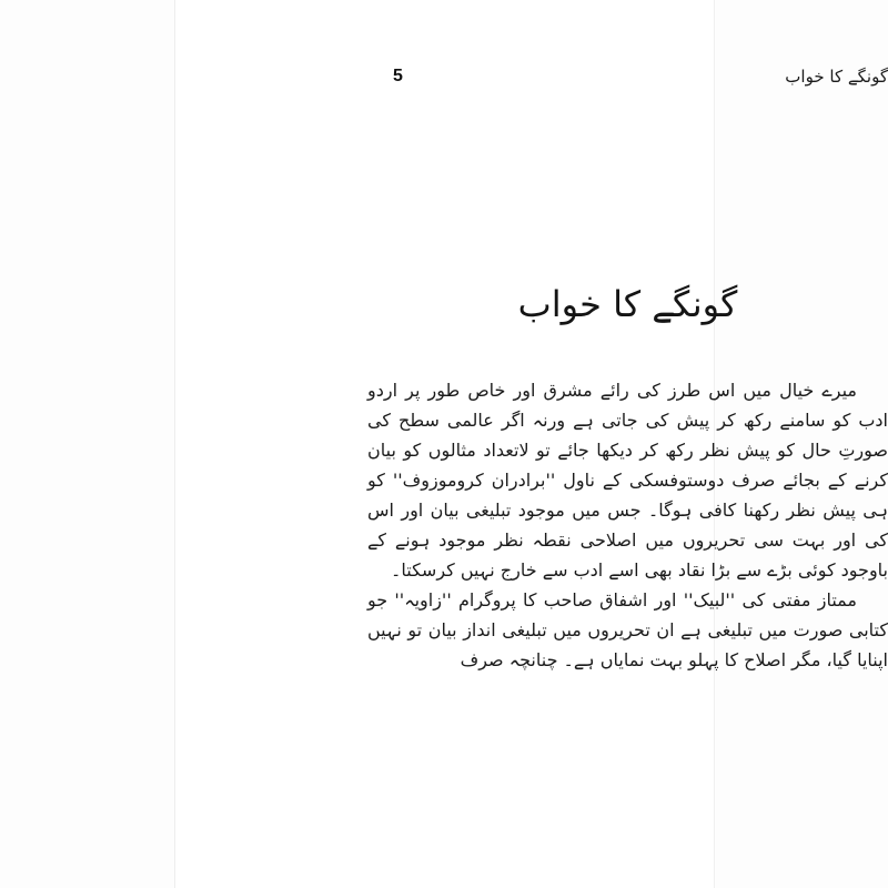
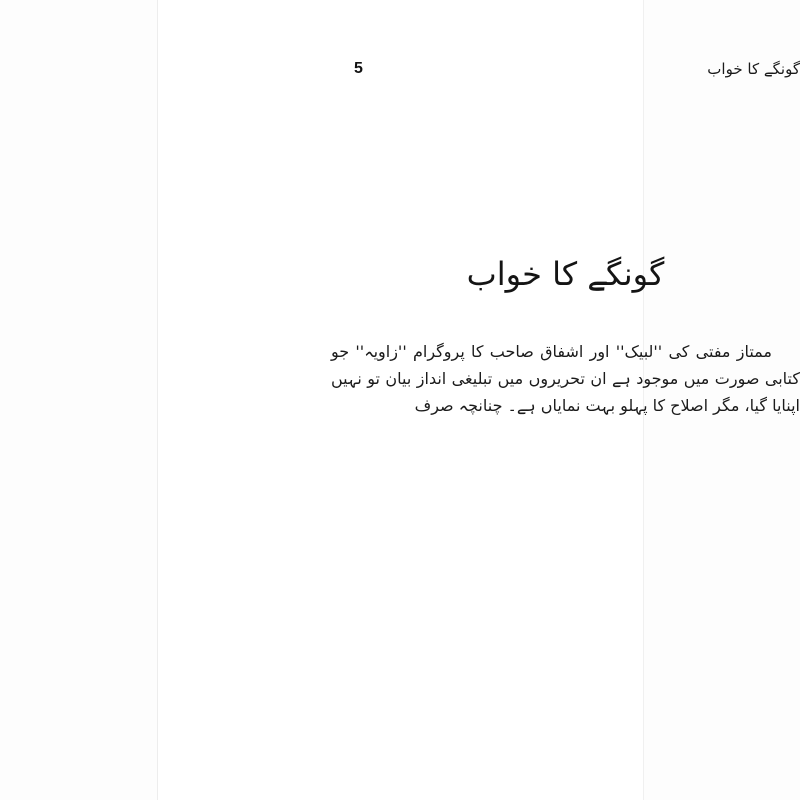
  5
  گونگے کا خواب
  گونگے کا خواب
- میرے خیال میں اس طرز کی رائے مشرق اور خاص طور پر اردو ادب کو سامنے رکھ کر پیش کی جاتی ہے ورنہ اگر عالمی سطح کی صورتِ حال کو پیش نظر رکھ کر دیکھا جائے تو لاتعداد مثالوں کو بیان کرنے کے بجائے صرف دوستوفسکی کے ناول ''برادران کروموزوف'' کو ہی پیش نظر رکھنا کافی ہوگا۔ جس میں موجود تبلیغی بیان اور اس کی اور بہت سی تحریروں میں اصلاحی نقطہ نظر موجود ہونے کے باوجود کوئی بڑے سے بڑا نقاد بھی اسے ادب سے خارج نہیں کرسکتا۔
- ممتاز مفتی کی ''لبیک'' اور اشفاق صاحب کا پروگرام ''زاویہ'' جو کتابی صورت میں تبلیغی ہے ان تحریروں میں تبلیغی انداز بیان تو نہیں اپنایا گیا، مگر اصلاح کا پہلو بہت نمایاں ہے۔ چنانچہ صرف
+ ممتاز مفتی کی ''لبیک'' اور اشفاق صاحب کا پروگرام ''زاویہ'' جو کتابی صورت میں موجود ہے ان تحریروں میں تبلیغی انداز بیان تو نہیں اپنایا گیا، مگر اصلاح کا پہلو بہت نمایاں ہے۔ چنانچہ صرف
